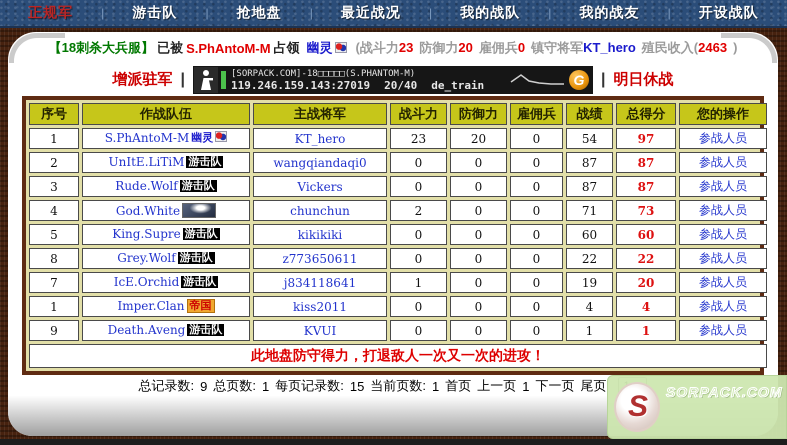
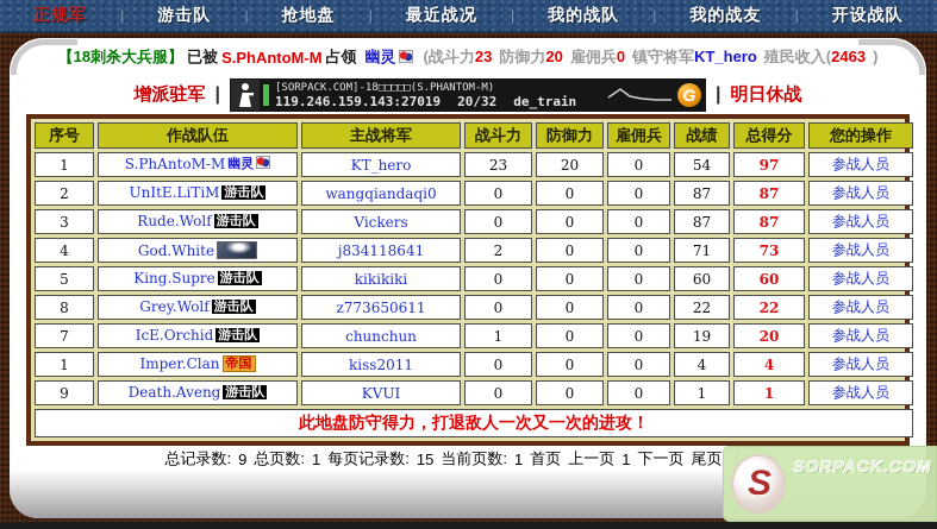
  正规军
  |
  游击队
  |
  抢地盘
  |
  最近战况
  |
  我的战队
  |
  我的战友
  |
  开设战队
  【18刺杀大兵服】
  已被
  S.PhAntoM-M
  占领
  幽灵
  (战斗力23 防御力20 雇佣兵0 镇守将军KT_hero 殖民收入(2463 )
  增派驻军
  |
  [SORPACK.COM]-18□□□□□(S.PHANTOM-M)
  119.246.159.143:27019
- 20/40
+ 20/32
  de_train
  G
  |
  明日休战
  序号	作战队伍	主战将军	战斗力	防御力	雇佣兵	战绩	总得分	您的操作
  1	S.PhAntoM-M 幽灵	KT_hero	23	20	0	54	97	参战人员
  2	UnItE.LiTiM 游击队	wangqiandaqi0	0	0	0	87	87	参战人员
  3	Rude.Wolf 游击队	Vickers	0	0	0	87	87	参战人员
- 4	God.White	chunchun	2	0	0	71	73	参战人员
+ 4	God.White	j834118641	2	0	0	71	73	参战人员
  5	King.Supre 游击队	kikikiki	0	0	0	60	60	参战人员
  8	Grey.Wolf 游击队	z773650611	0	0	0	22	22	参战人员
- 7	IcE.Orchid 游击队	j834118641	1	0	0	19	20	参战人员
+ 7	IcE.Orchid 游击队	chunchun	1	0	0	19	20	参战人员
  1	Imper.Clan 帝国	kiss2011	0	0	0	4	4	参战人员
  9	Death.Aveng 游击队	KVUI	0	0	0	1	1	参战人员
  此地盘防守得力，打退敌人一次又一次的进攻！
  总记录数:
  9
  总页数:
  1
  每页记录数:
  15
  当前页数:
  1
  首页
  上一页
  1
  下一页
  尾页
  SORPACK.COM
